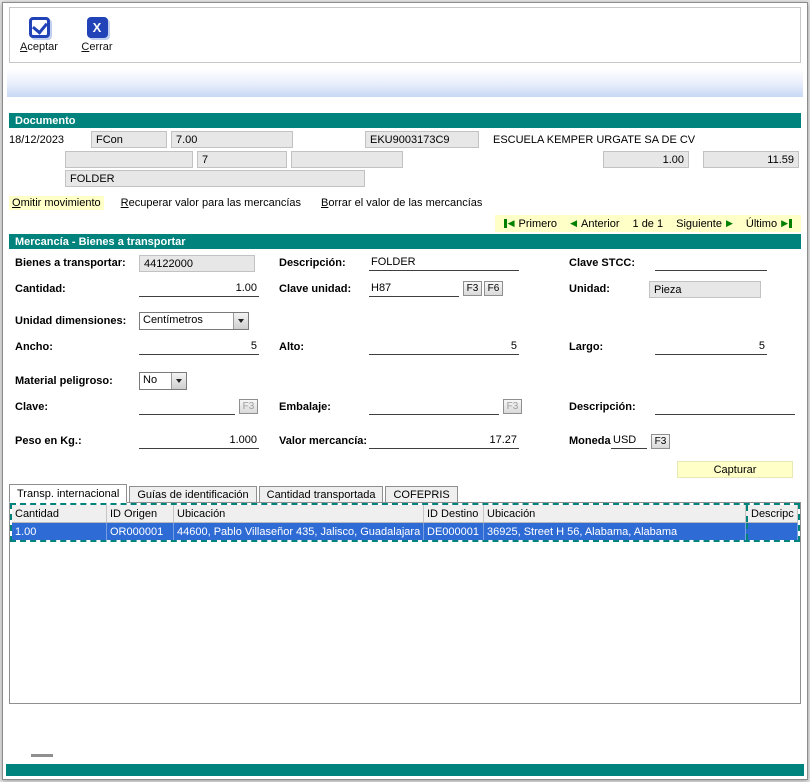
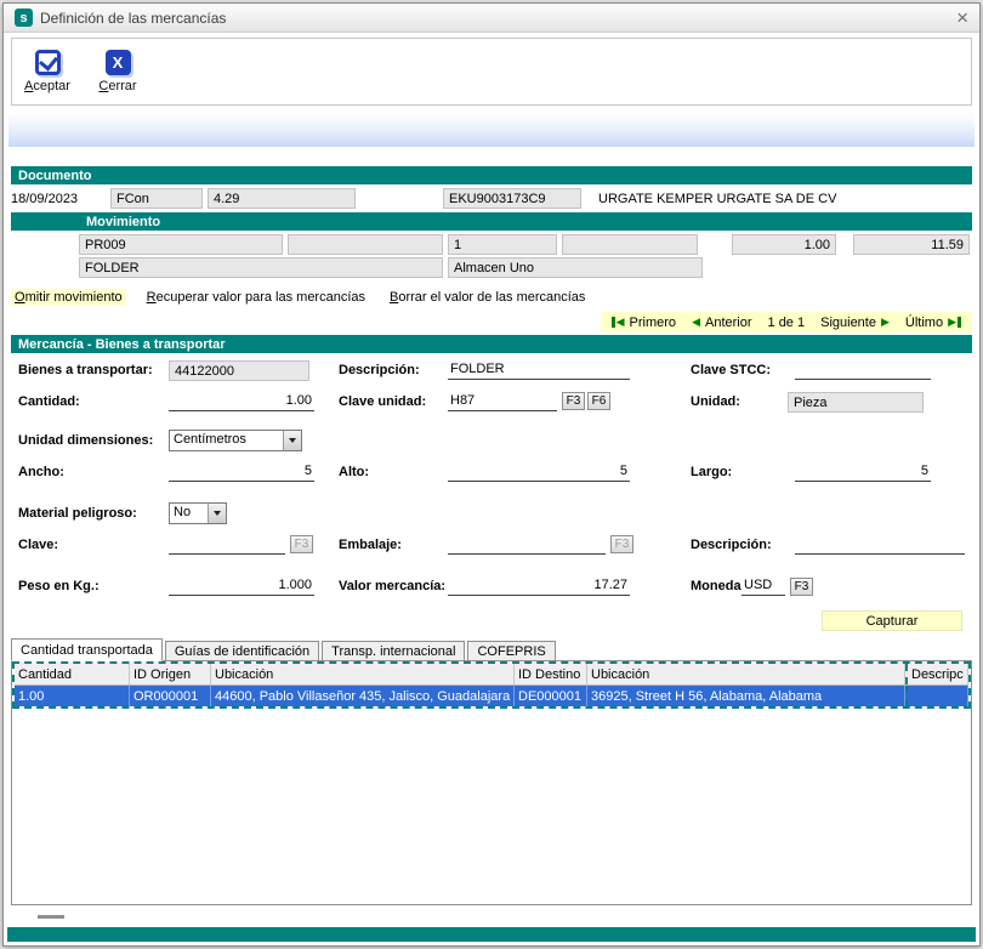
+ s
+ Definición de las mercancías
+ ×
  Aceptar
  X
  Cerrar
  Documento
- 18/12/2023
+ 18/09/2023
  FCon
- 7.00
+ 4.29
  EKU9003173C9
- ESCUELA KEMPER URGATE SA DE CV
+ URGATE KEMPER URGATE SA DE CV
+ Movimiento
+ PR009
- 7
+ 1
  1.00
  11.59
  FOLDER
+ Almacen Uno
  Omitir movimiento
  Recuperar valor para las mercancías
  Borrar el valor de las mercancías
  ◀
  Primero
  ◀
  Anterior
  1 de 1
  Siguiente
  ▶
  Último
  ▶
  Mercancía - Bienes a transportar
  Bienes a transportar:
  44122000
  Descripción:
  FOLDER
  Clave STCC:
  Cantidad:
  1.00
  Clave unidad:
  H87
  F3
  F6
  Unidad:
  Pieza
  Unidad dimensiones:
  Centímetros
  Ancho:
  5
  Alto:
  5
  Largo:
  5
  Material peligroso:
  No
  Clave:
  F3
  Embalaje:
  F3
  Descripción:
  Peso en Kg.:
  1.000
  Valor mercancía:
  17.27
  Moneda
  USD
  F3
  Capturar
- Transp. internacional
+ Cantidad transportada
  Guías de identificación
- Cantidad transportada
+ Transp. internacional
  COFEPRIS
  Cantidad
  ID Origen
  Ubicación
  ID Destino
  Ubicación
  Descripc
  1.00
  OR000001
  44600, Pablo Villaseñor 435, Jalisco, Guadalajara
  DE000001
  36925, Street H 56, Alabama, Alabama
